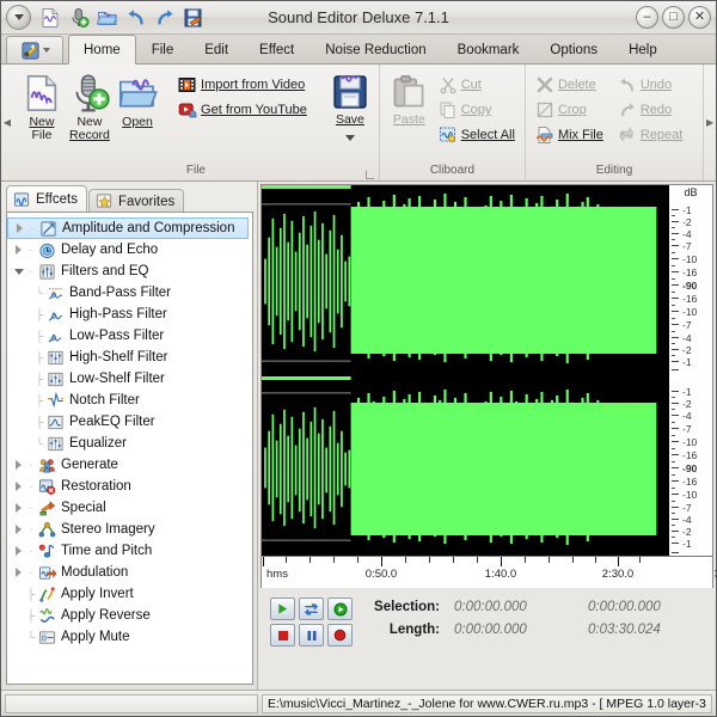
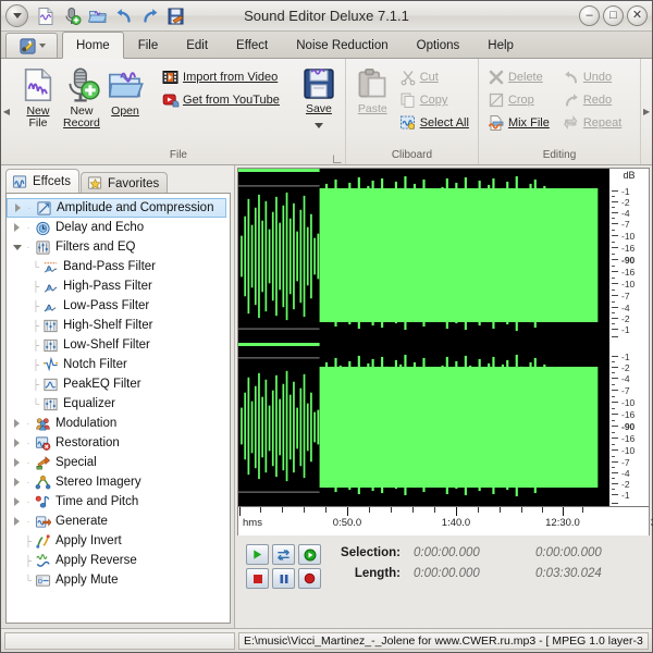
  Sound Editor Deluxe 7.1.1
  –
  □
  ✕
  Home
  File
  Edit
  Effect
  Noise Reduction
- Bookmark
  Options
  Help
  ◀
  New
  File
  New
  Record
  Open
  Import from Video
  Get from YouTube
  Save
  File
  Paste
  Cut
  Copy
  Select All
  Cliboard
  Delete
  Crop
  Mix File
  Undo
  Redo
  Repeat
  Editing
  ▶
  Effcets
  Favorites
  ·
  Amplitude and Compression
  ·
  Delay and Echo
  ·
  Filters and EQ
  └
  Band-Pass Filter
  ├
  High-Pass Filter
  ├
  Low-Pass Filter
  ├
  High-Shelf Filter
  ├
  Low-Shelf Filter
  ├
  Notch Filter
  ├
  PeakEQ Filter
  └
  Equalizer
  ·
- Generate
+ Modulation
  ·
  Restoration
  ·
  Special
  ·
  Stereo Imagery
  ·
  Time and Pitch
  ·
- Modulation
+ Generate
  ├
  Apply Invert
  ├
  Apply Reverse
  └
  Apply Mute
  dB
  -1
  -2
  -4
  -7
  -10
  -16
  -90
  -16
  -10
  -7
  -4
  -2
  -1
  -1
  -2
  -4
  -7
  -10
  -16
  -90
  -16
  -10
  -7
  -4
  -2
  -1
  hms
  0:50.0
  1:40.0
- 2:30.0
+ 12:30.0
  Selection:
  0:00:00.000
  0:00:00.000
  Length:
  0:00:00.000
  0:03:30.024
  E:\music\Vicci_Martinez_-_Jolene for www.CWER.ru.mp3 - [ MPEG 1.0 layer-3
